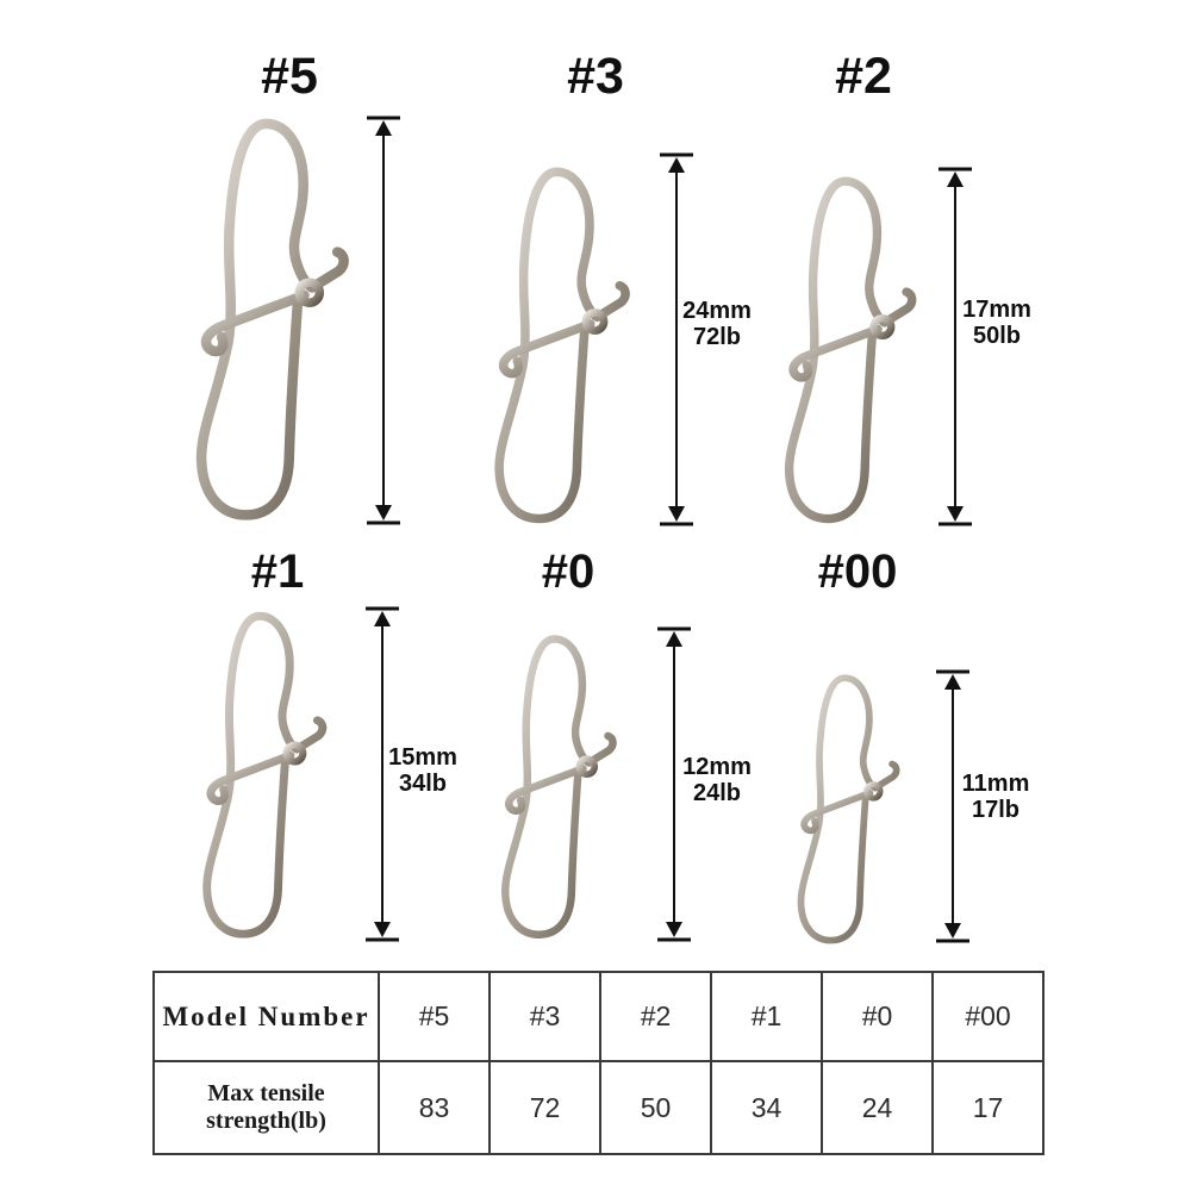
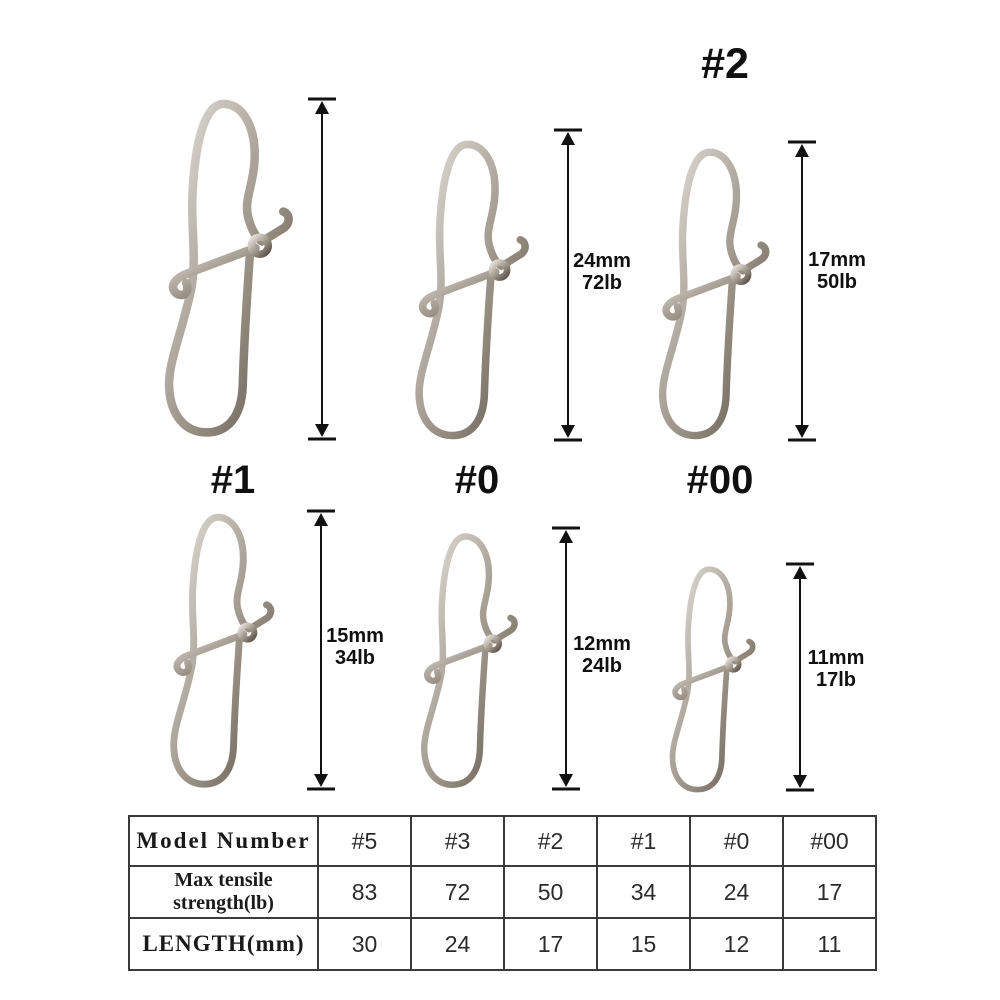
- #5
- #3
  24mm
  72lb
  #2
  17mm
  50lb
  #1
  15mm
  34lb
  #0
  12mm
  24lb
  #00
  11mm
  17lb
  Model Number	#5	#3	#2	#1	#0	#00
  Max tensile strength(lb)	83	72	50	34	24	17
+ LENGTH(mm)	30	24	17	15	12	11
